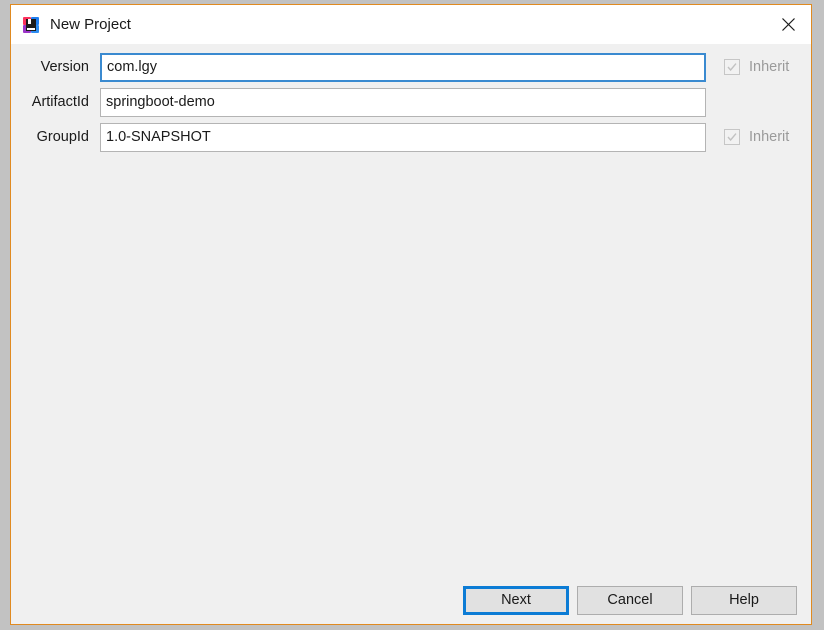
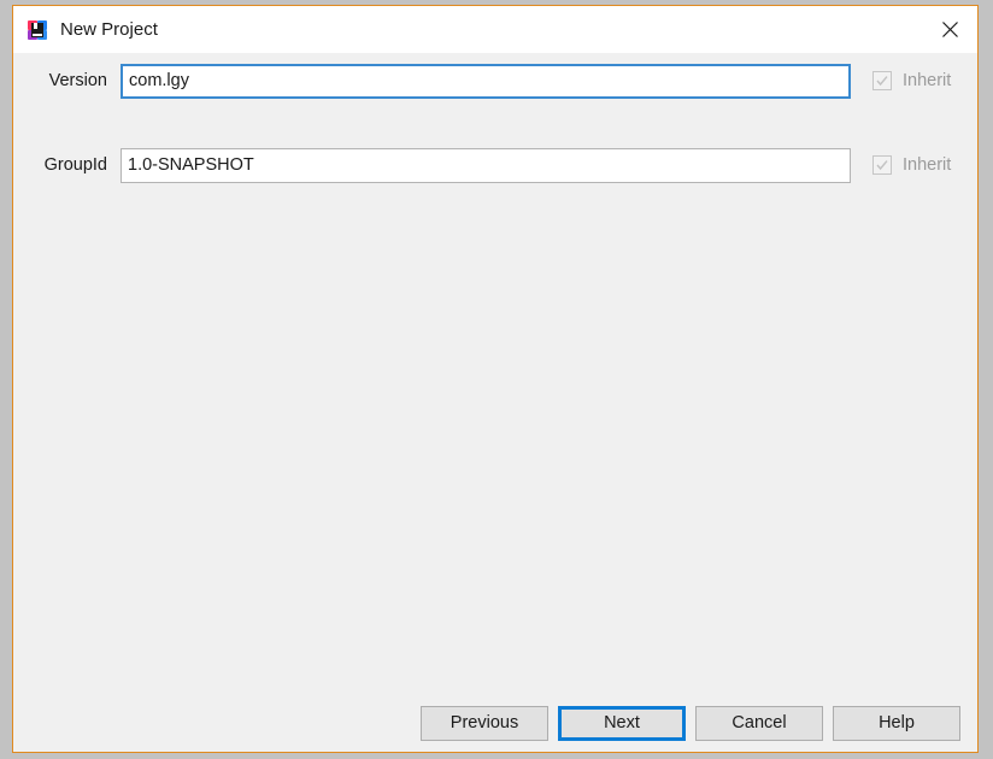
  New Project
  Version
  com.lgy
  Inherit
- ArtifactId
- springboot-demo
  GroupId
  1.0-SNAPSHOT
  Inherit
+ Previous
  Next
  Cancel
  Help
